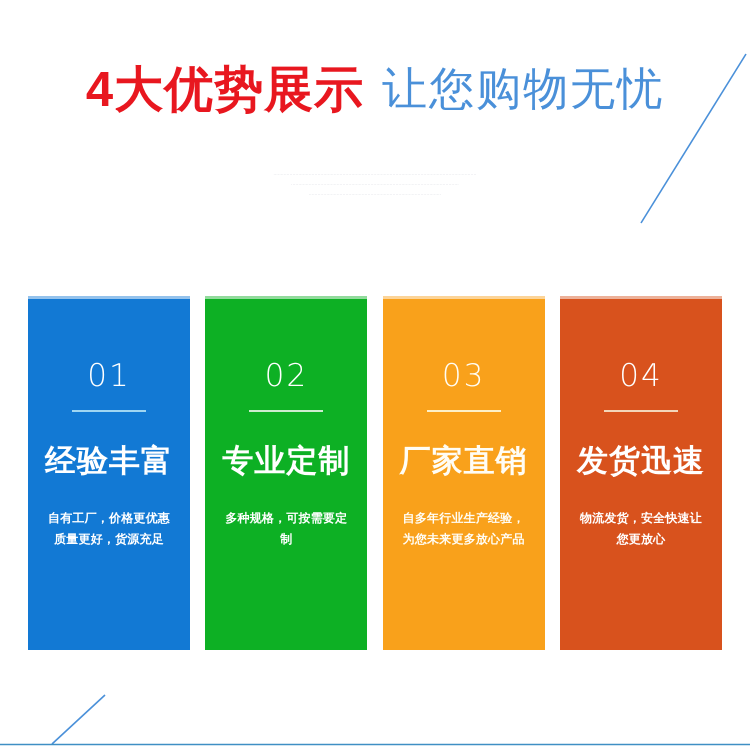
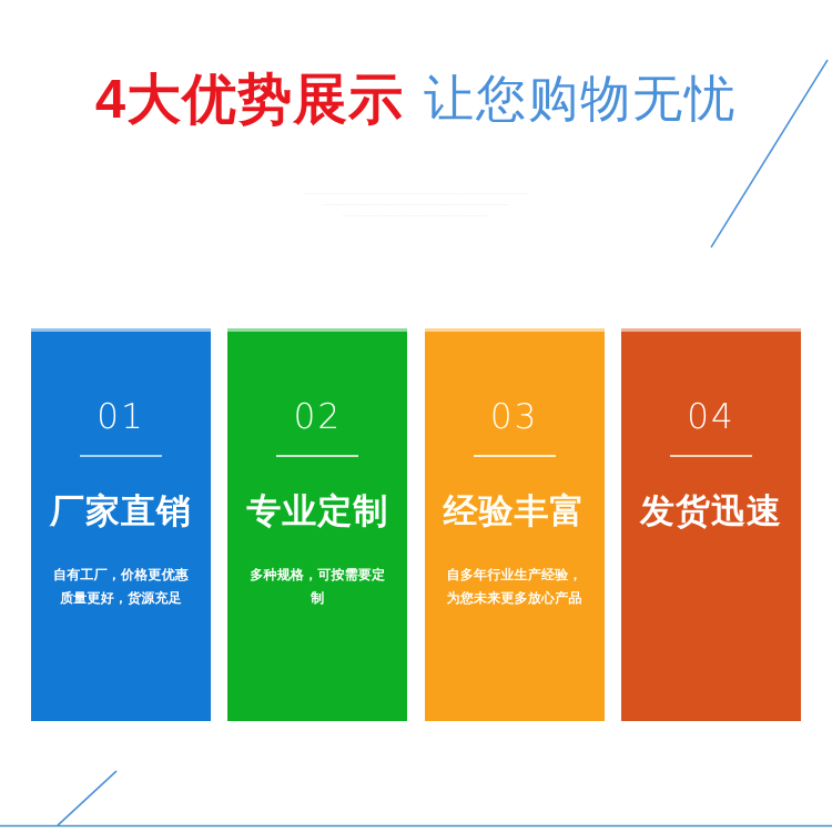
  4大优势展示 让您购物无忧
  01
- 经验丰富
+ 厂家直销
  自有工厂，价格更优惠质量更好，货源充足
  02
  专业定制
  多种规格，可按需要定制
  03
- 厂家直销
+ 经验丰富
  自多年行业生产经验，为您未来更多放心产品
  04
  发货迅速
- 物流发货，安全快速让您更放心
